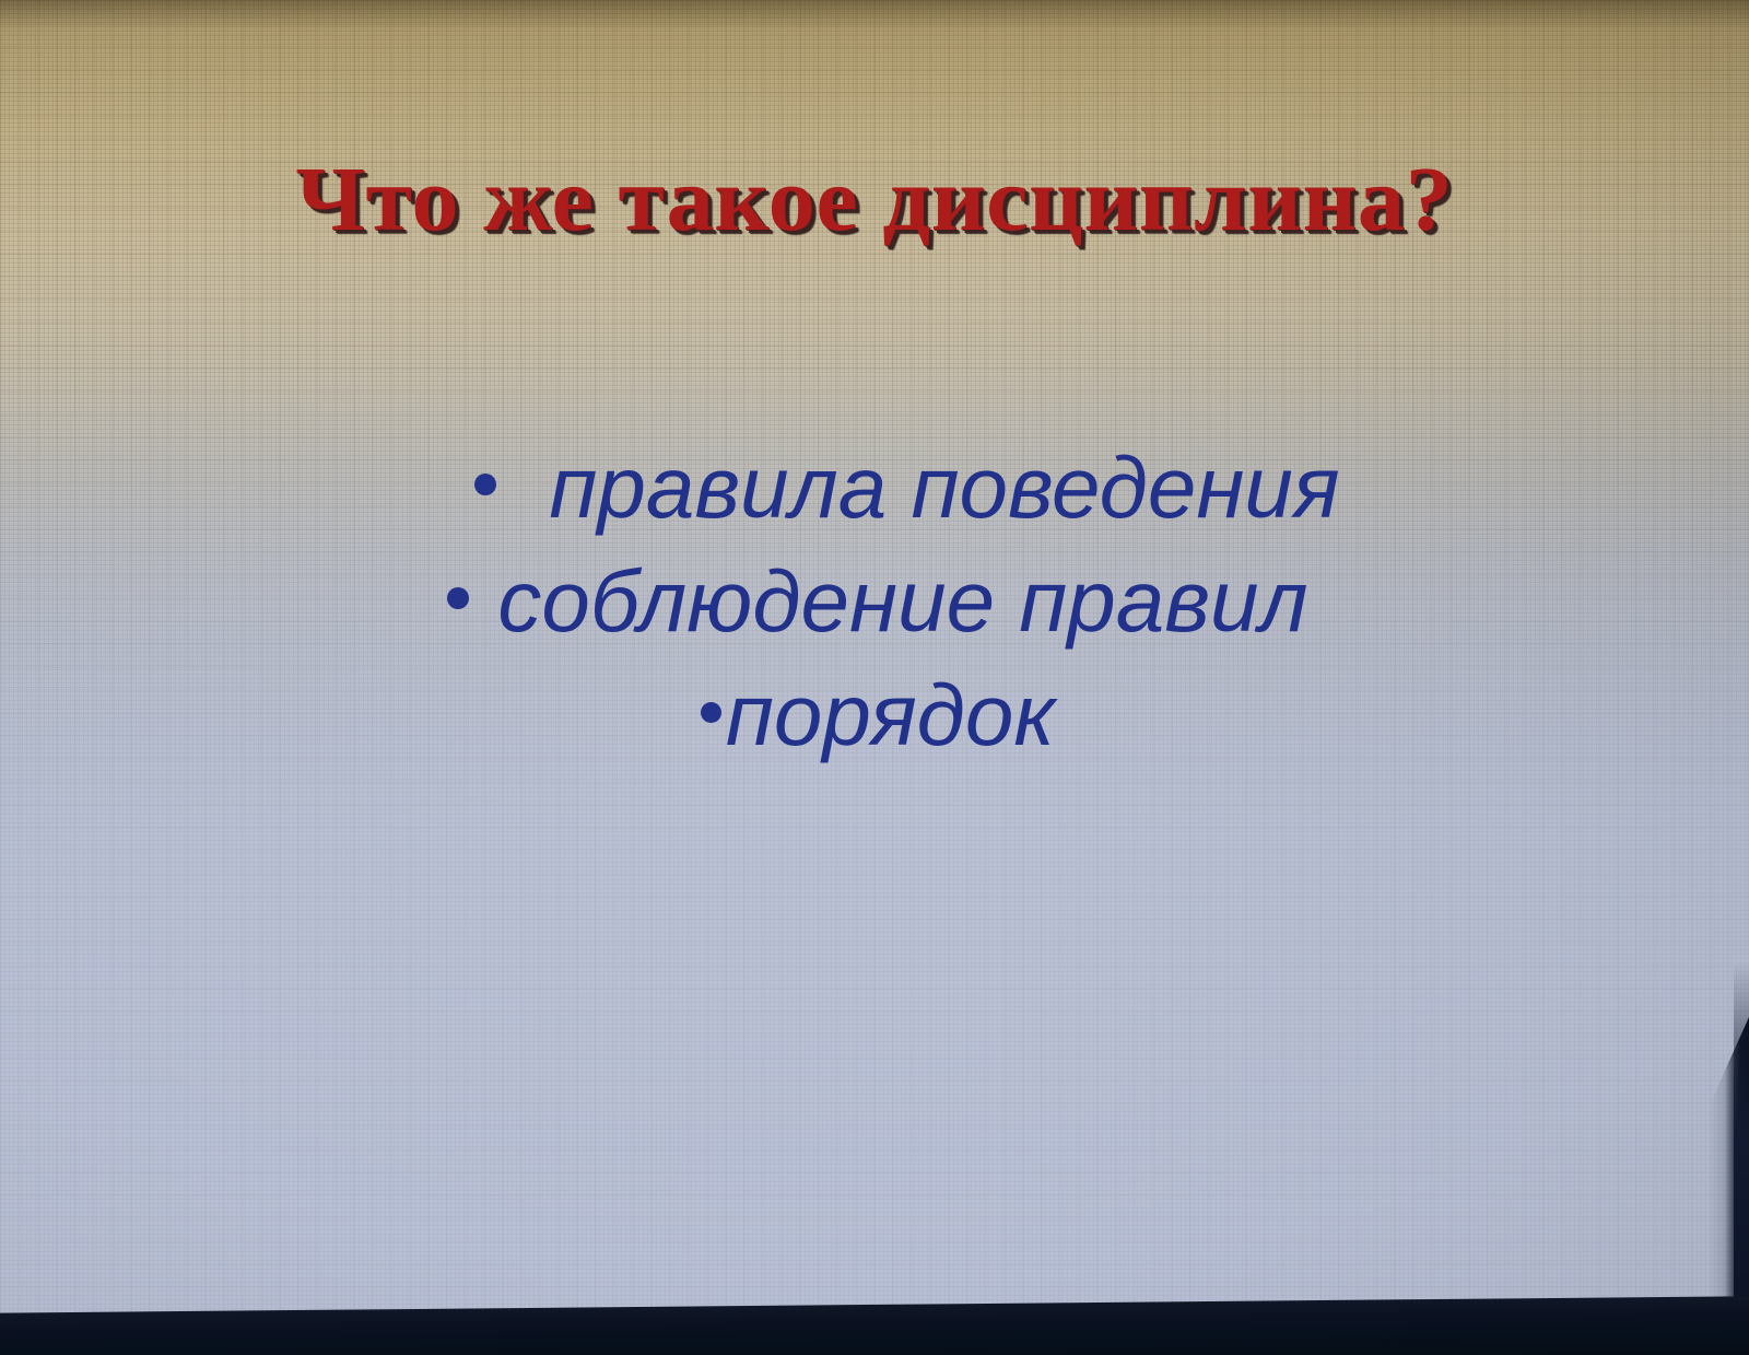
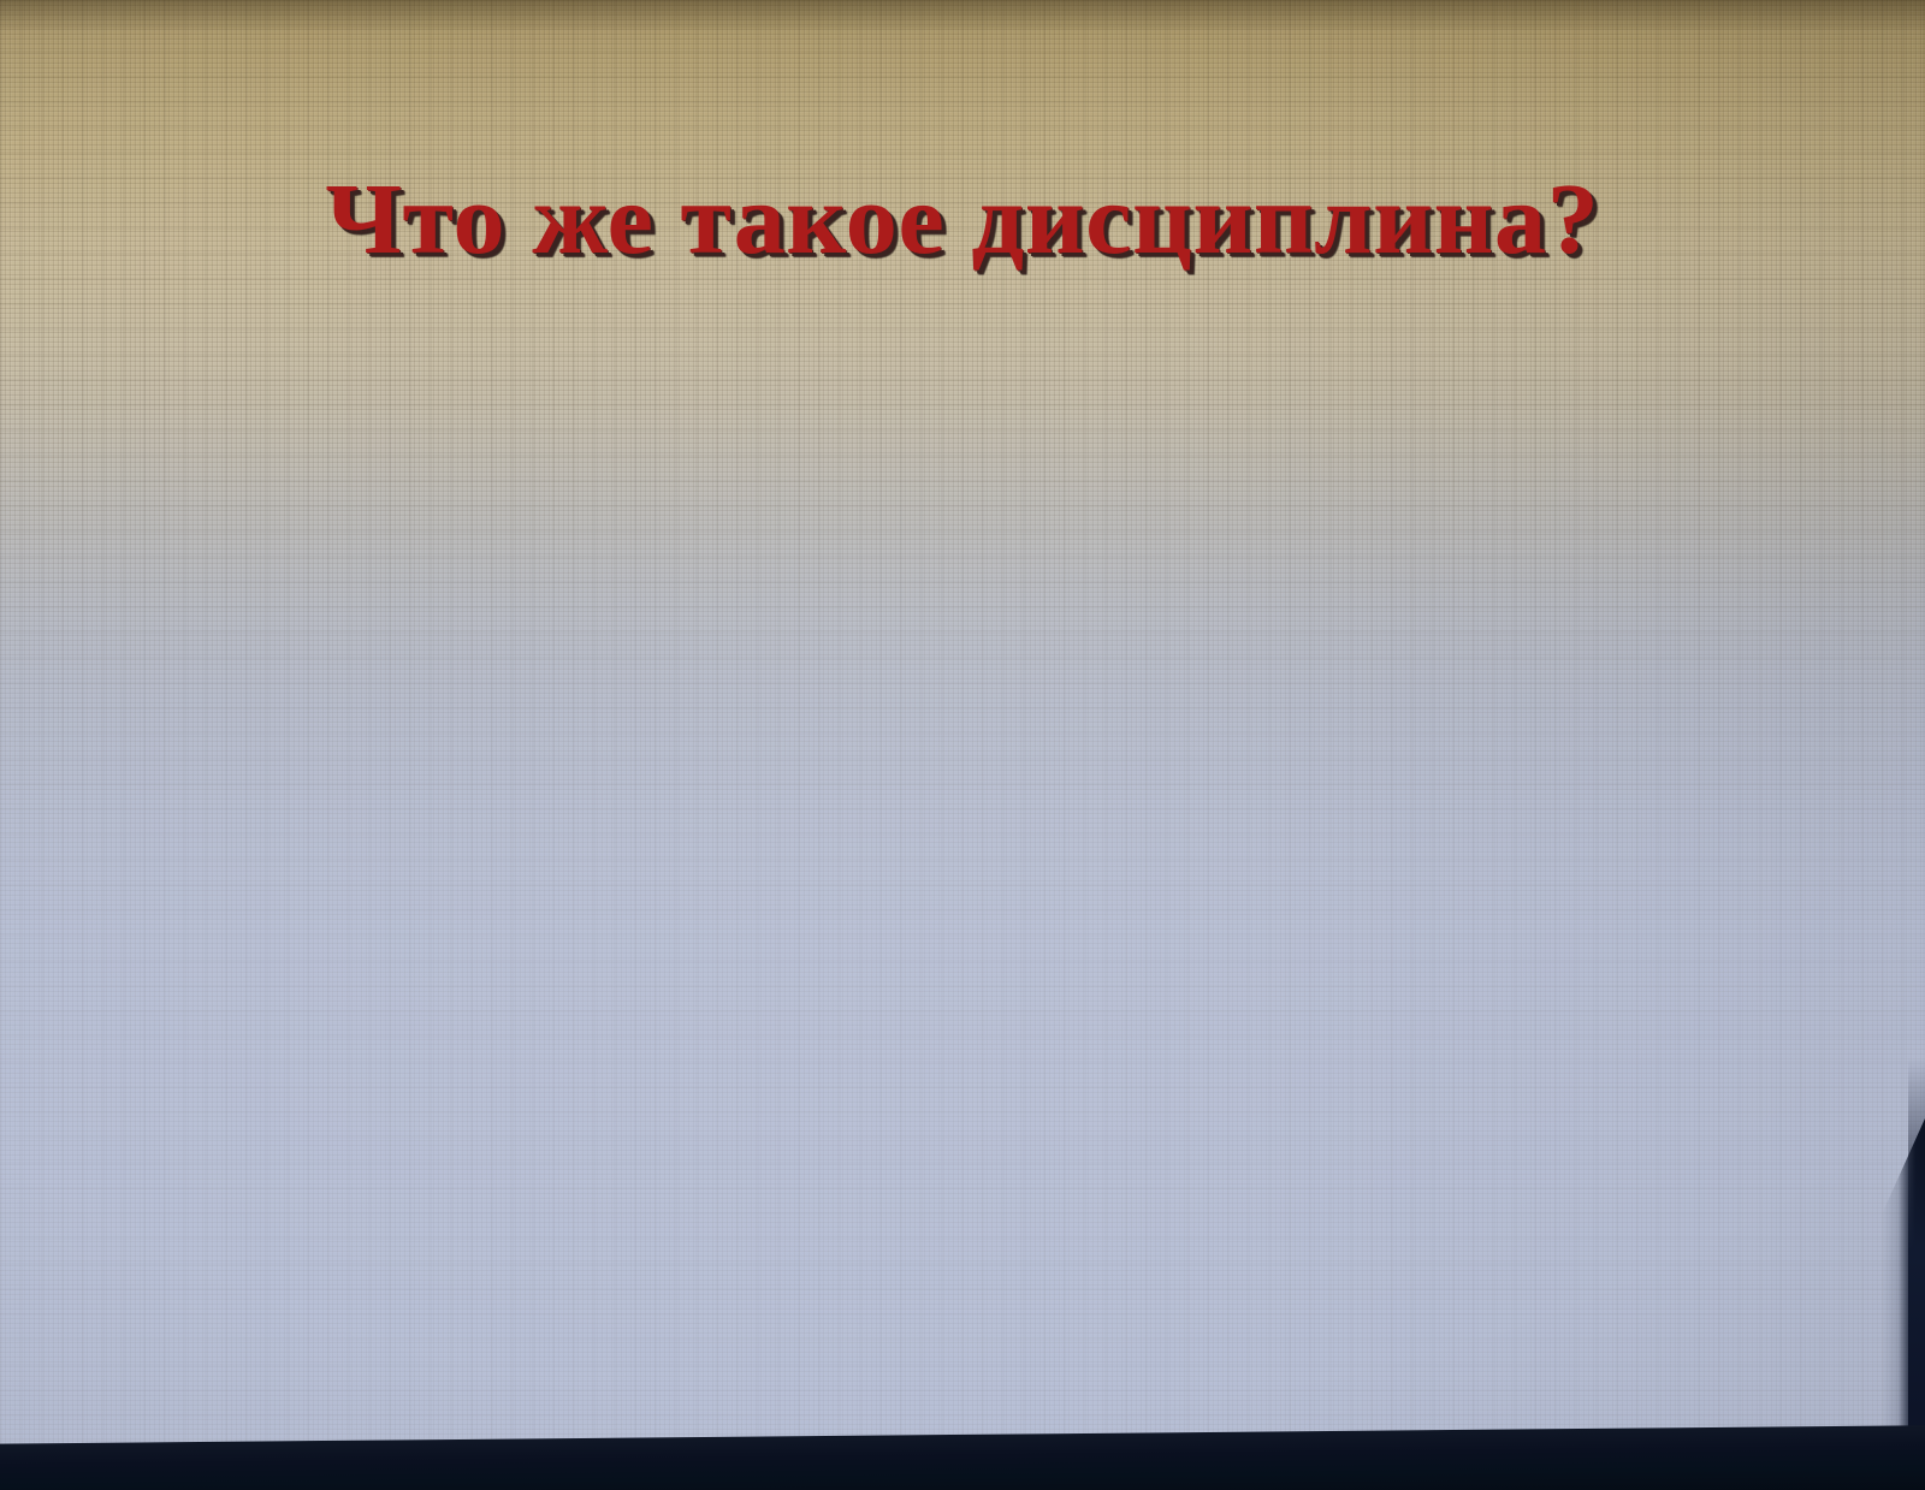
  Что же такое дисциплина?
- правила поведения
- соблюдение правил
- порядок
